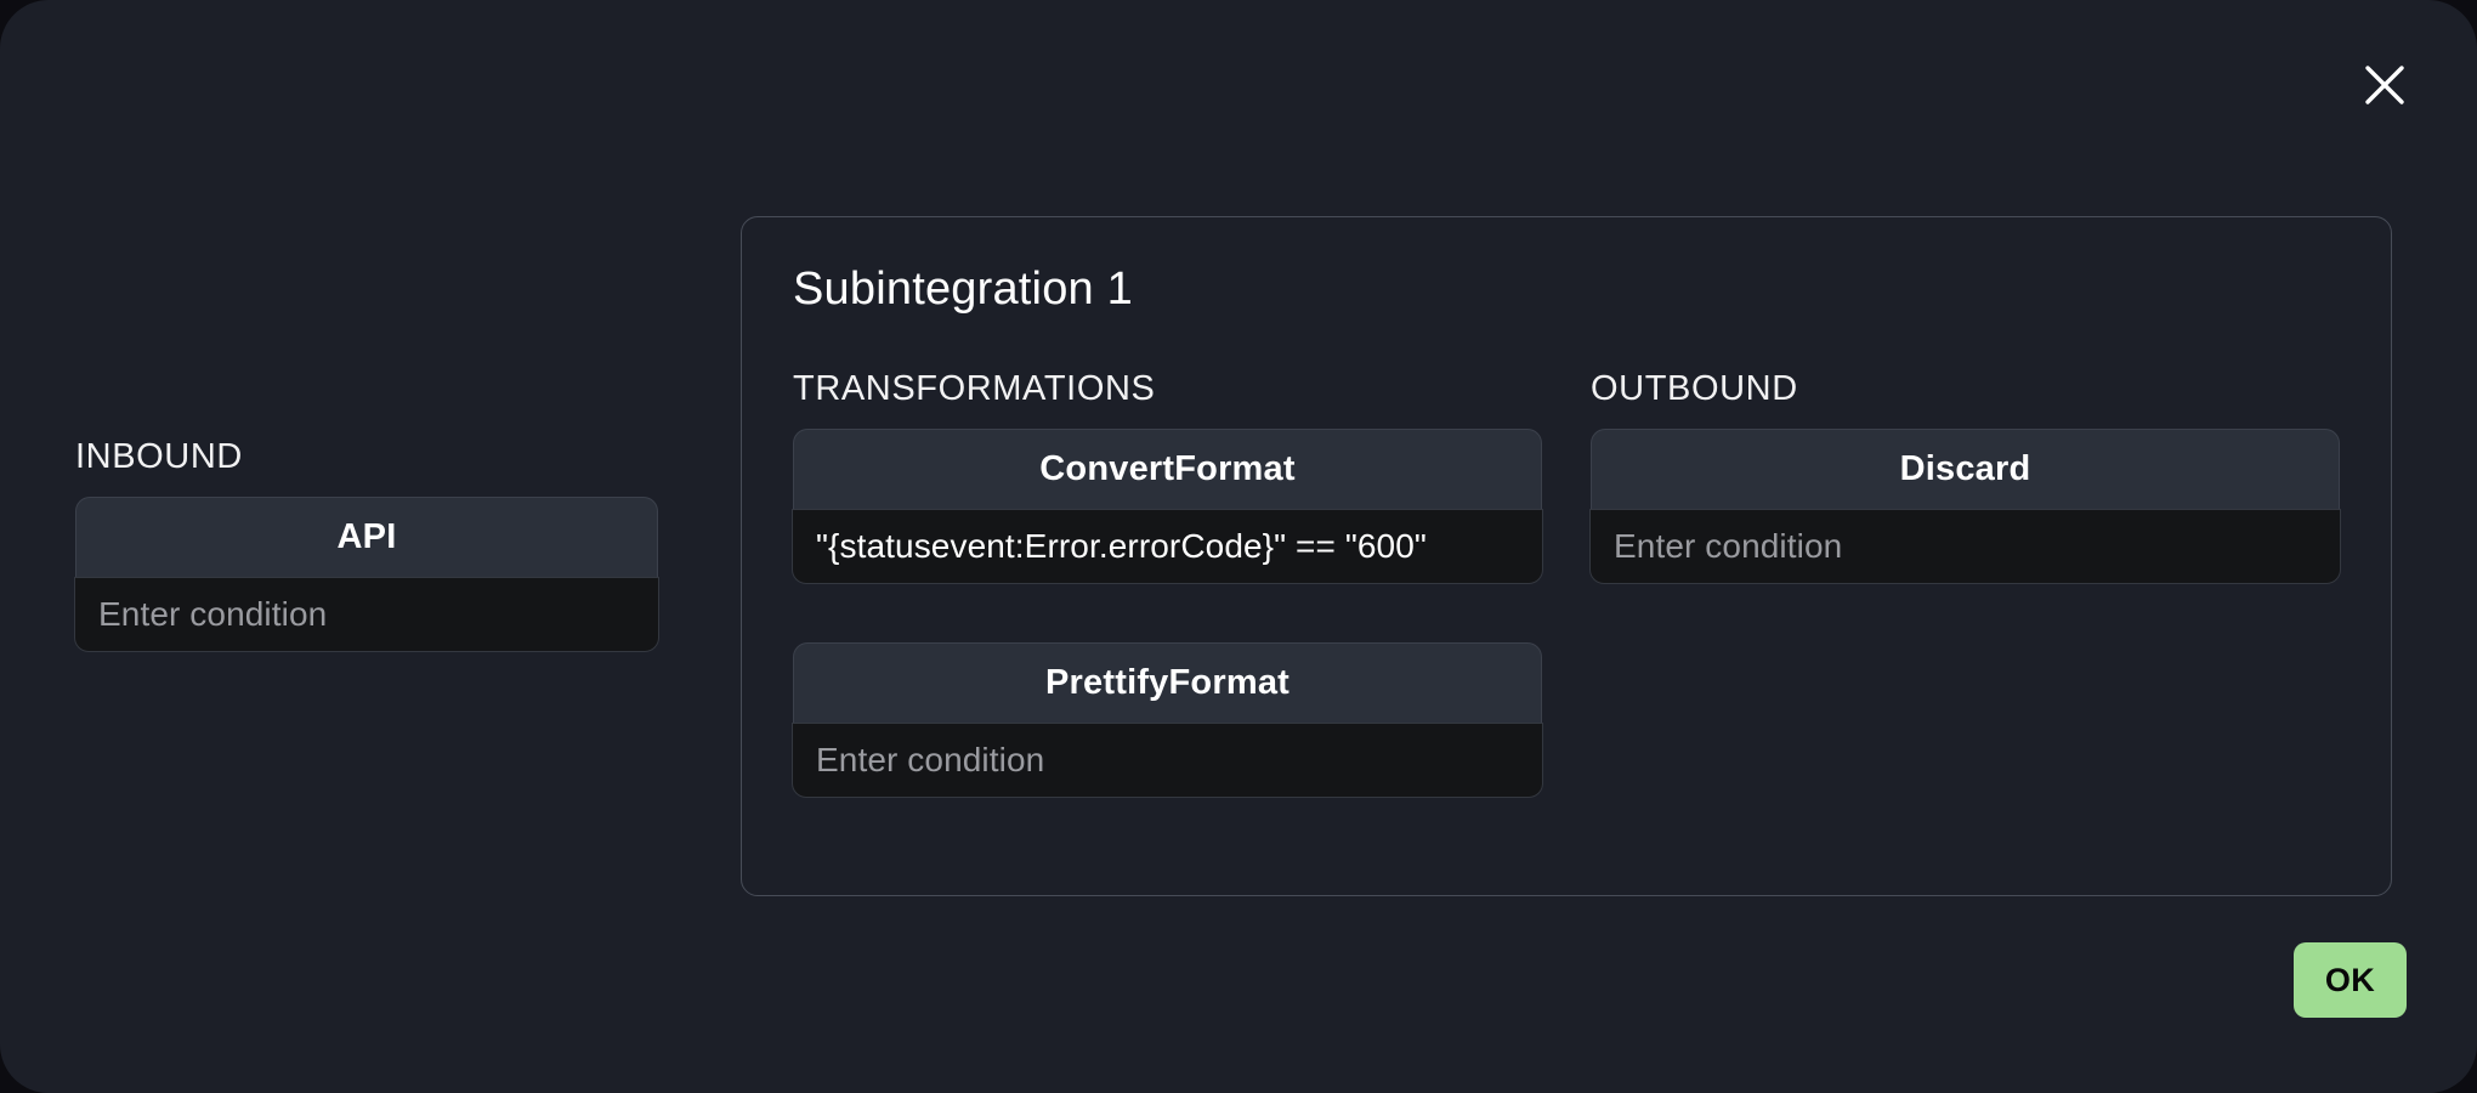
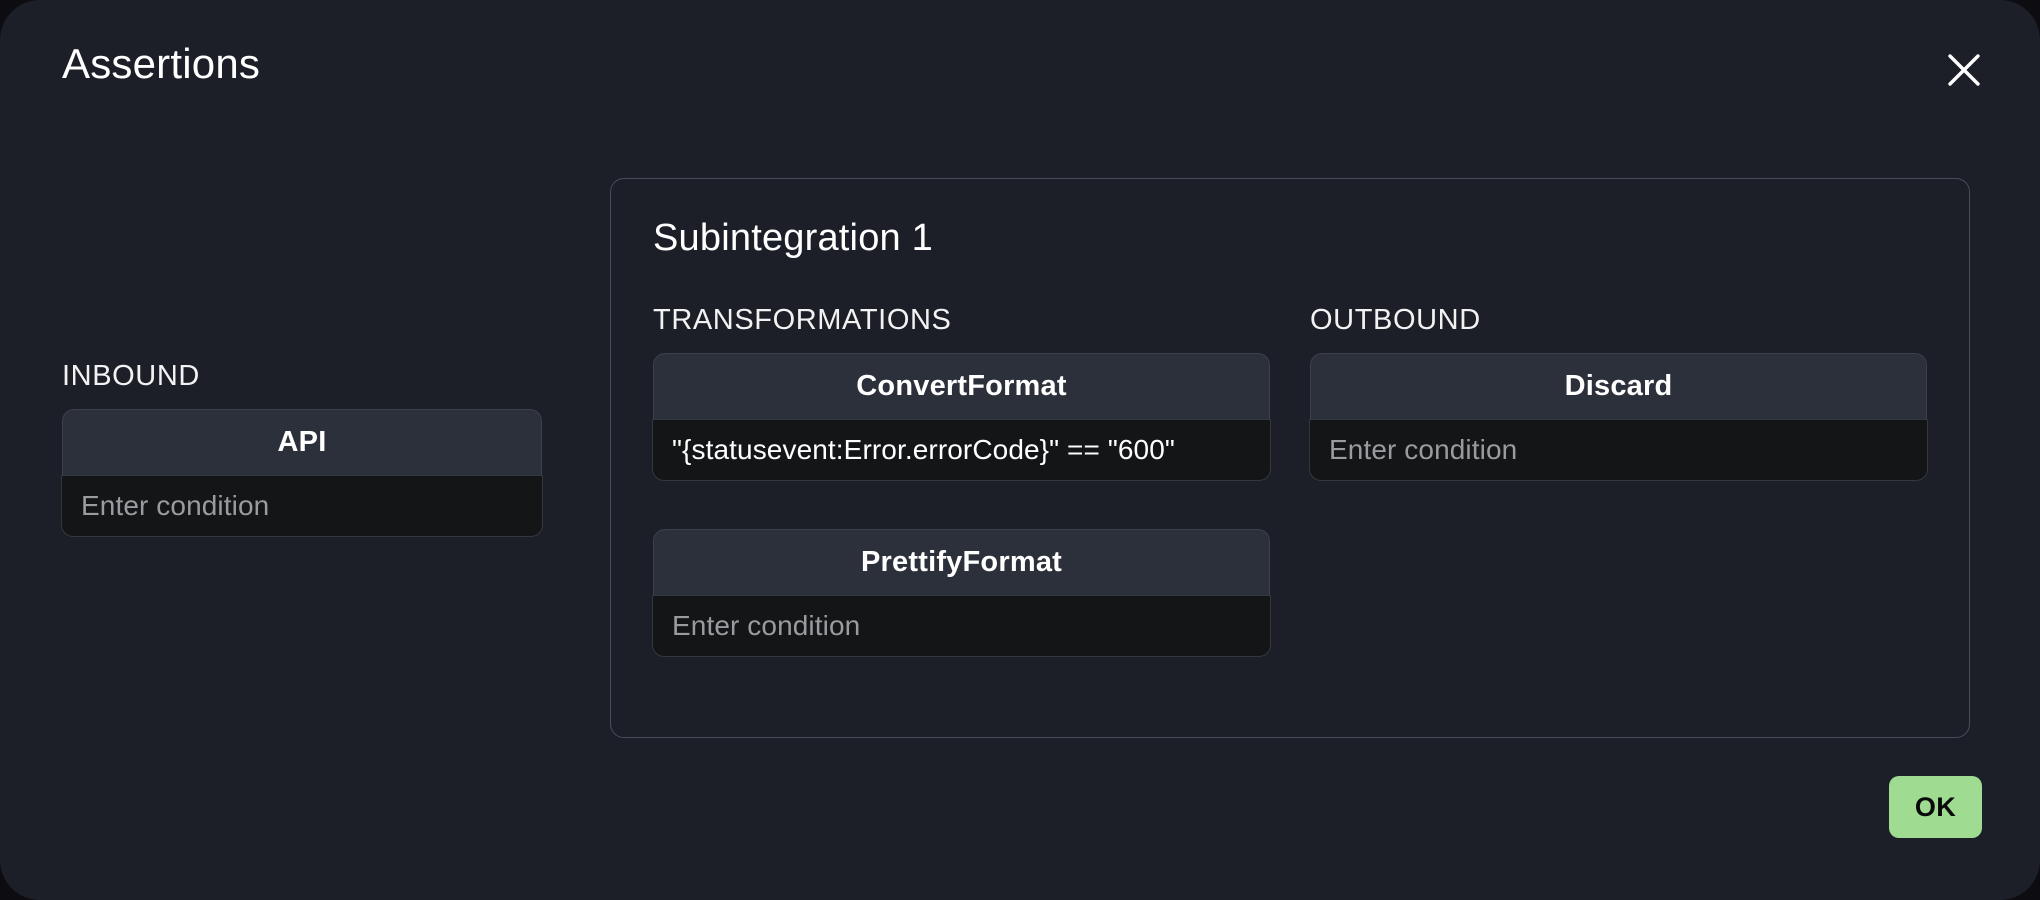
+ Assertions
  INBOUND
  API
  Enter condition
  Subintegration 1
  TRANSFORMATIONS
  ConvertFormat
  "{statusevent:Error.errorCode}" == "600"
  PrettifyFormat
  Enter condition
  OUTBOUND
  Discard
  Enter condition
  OK
